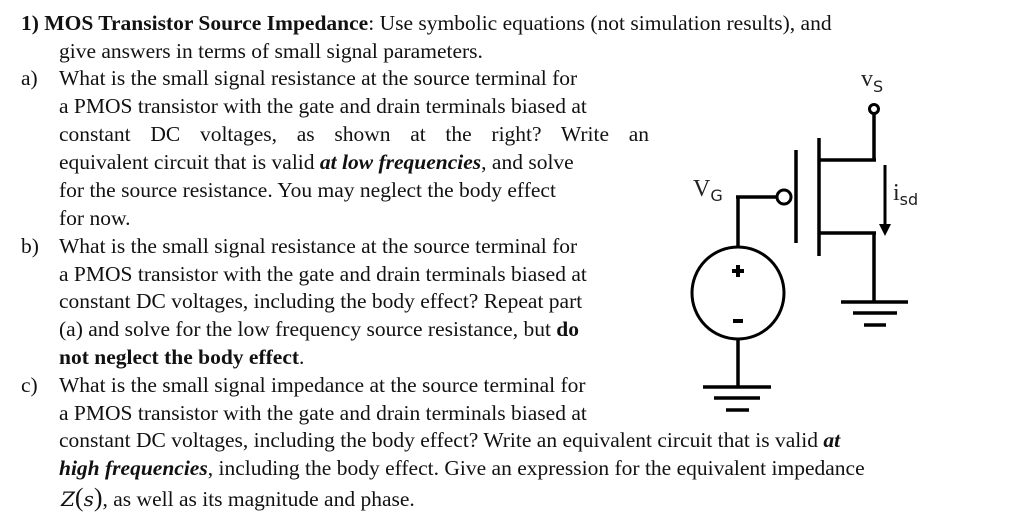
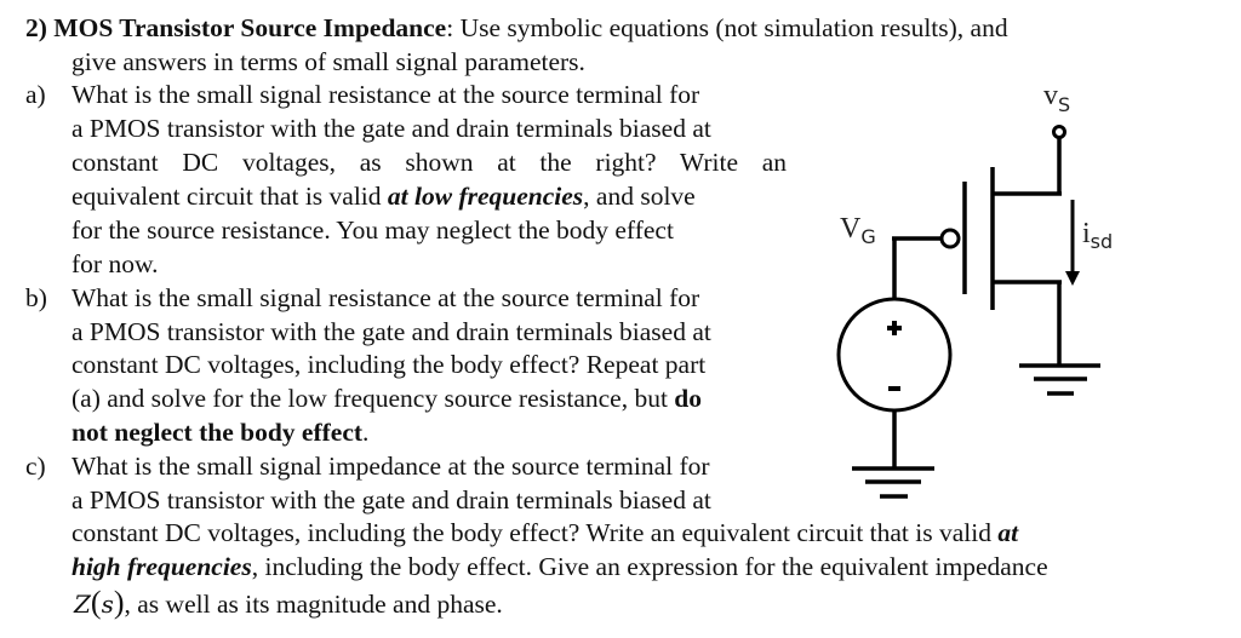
- 1) MOS Transistor Source Impedance: Use symbolic equations (not simulation results), and
+ 2) MOS Transistor Source Impedance: Use symbolic equations (not simulation results), and
  give answers in terms of small signal parameters.
  a)
  What is the small signal resistance at the source terminal for
  a PMOS transistor with the gate and drain terminals biased at
  constant DC voltages, as shown at the right? Write an
  equivalent circuit that is valid at low frequencies, and solve
  for the source resistance. You may neglect the body effect
  for now.
  b)
  What is the small signal resistance at the source terminal for
  a PMOS transistor with the gate and drain terminals biased at
  constant DC voltages, including the body effect? Repeat part
  (a) and solve for the low frequency source resistance, but do
  not neglect the body effect.
  c)
  What is the small signal impedance at the source terminal for
  a PMOS transistor with the gate and drain terminals biased at
  constant DC voltages, including the body effect? Write an equivalent circuit that is valid at
  high frequencies, including the body effect. Give an expression for the equivalent impedance
  Z(s), as well as its magnitude and phase.
  vS
  VG
  isd
